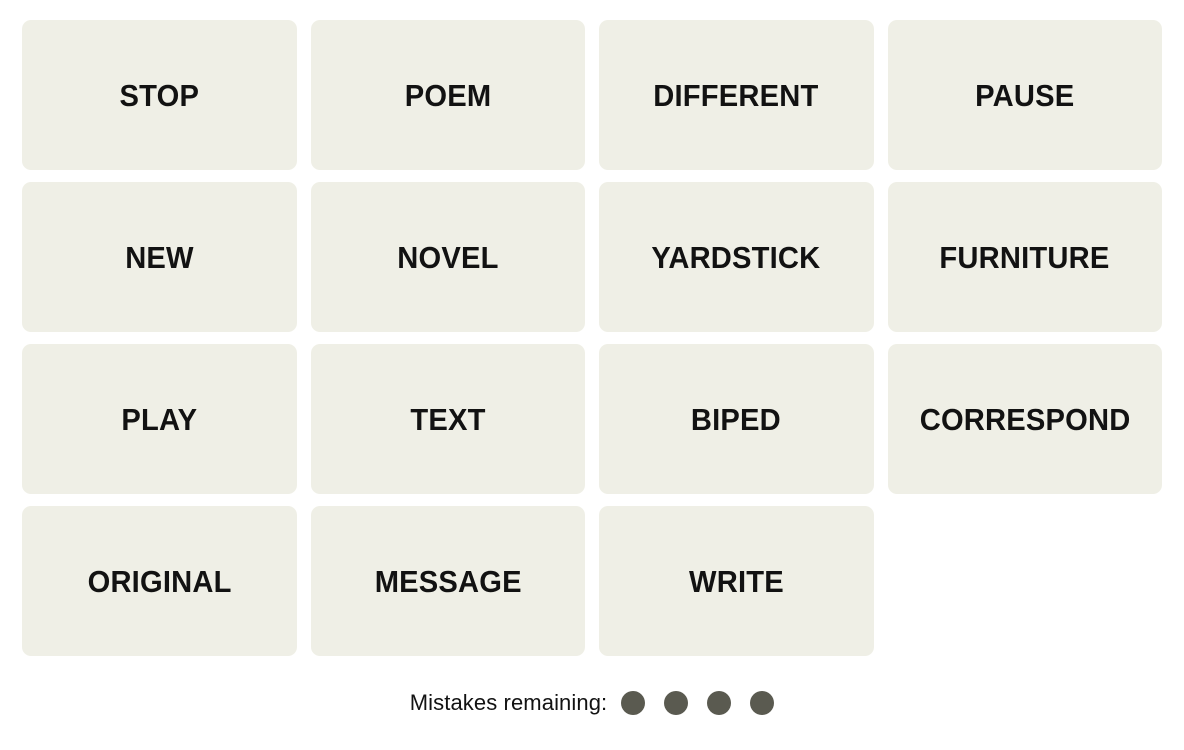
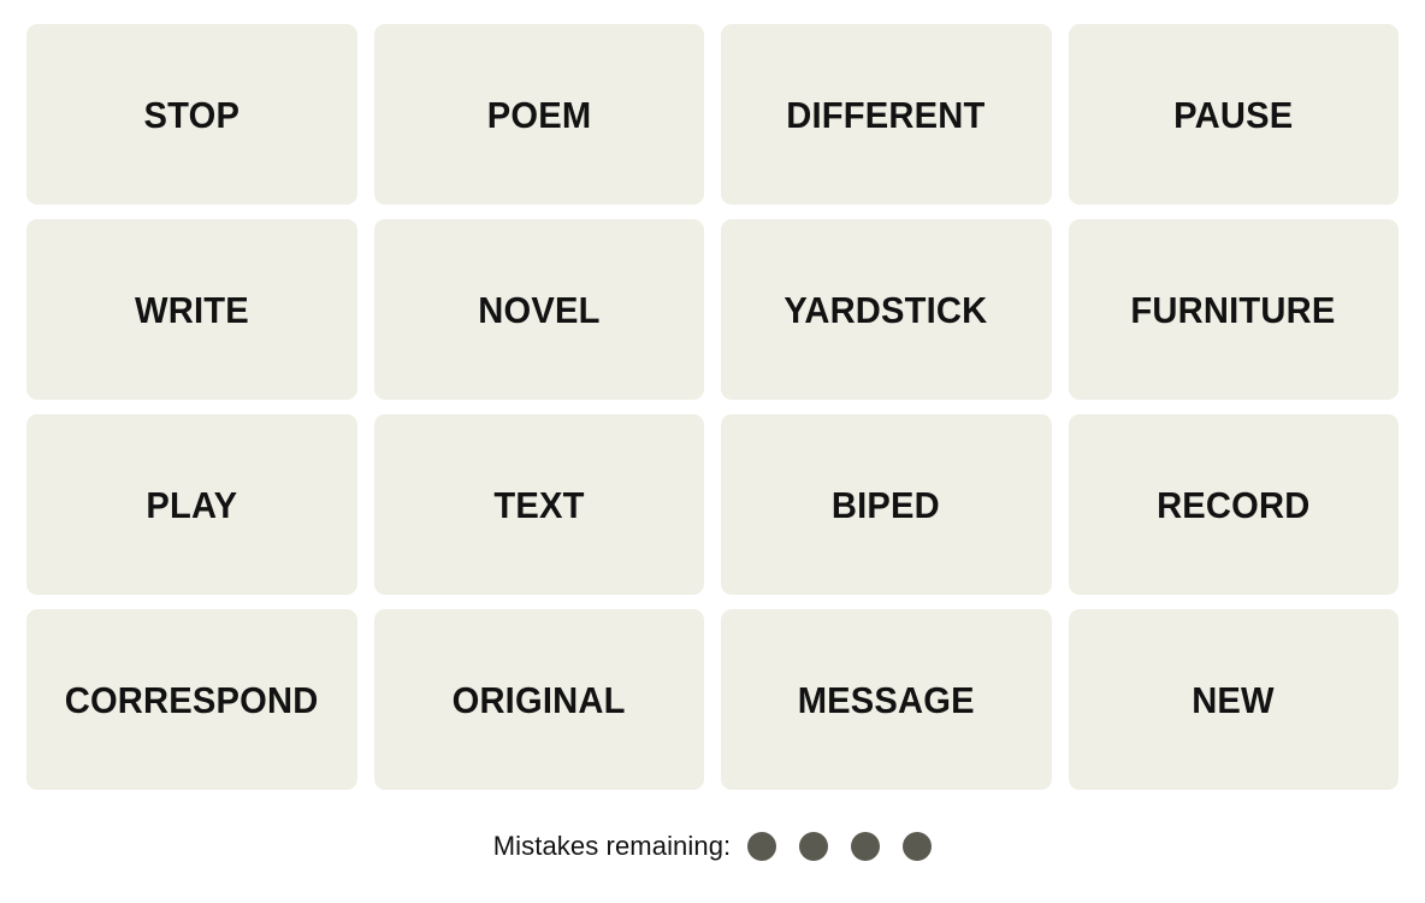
  STOP
  POEM
  DIFFERENT
  PAUSE
- NEW
+ WRITE
  NOVEL
  YARDSTICK
  FURNITURE
  PLAY
  TEXT
  BIPED
+ RECORD
  CORRESPOND
  ORIGINAL
  MESSAGE
- WRITE
+ NEW
  Mistakes remaining:
